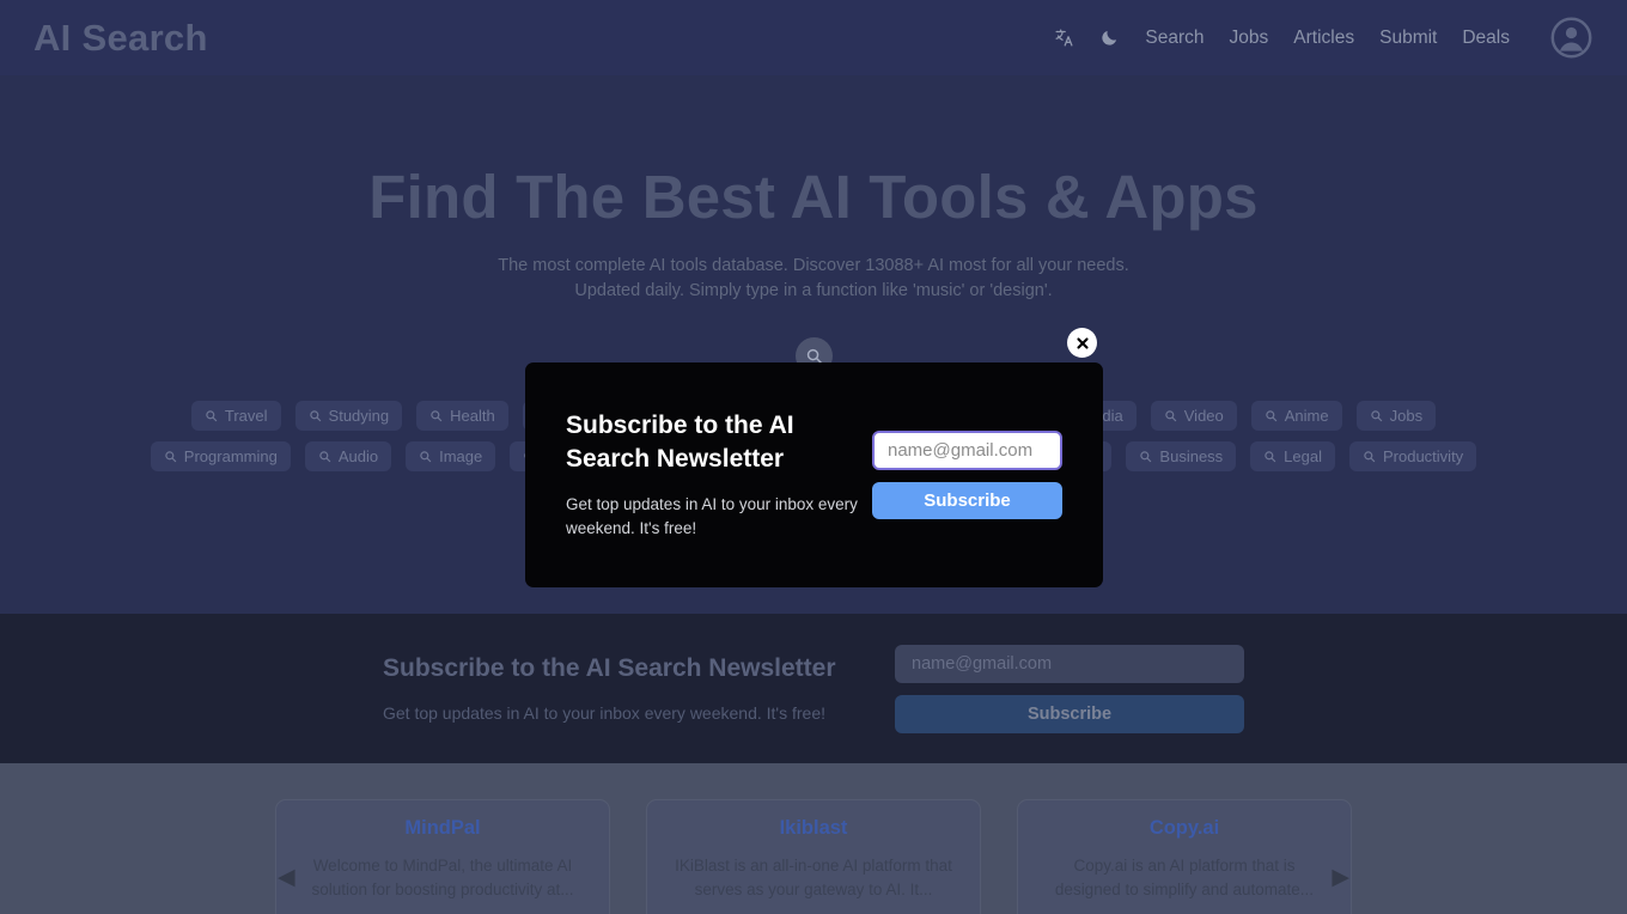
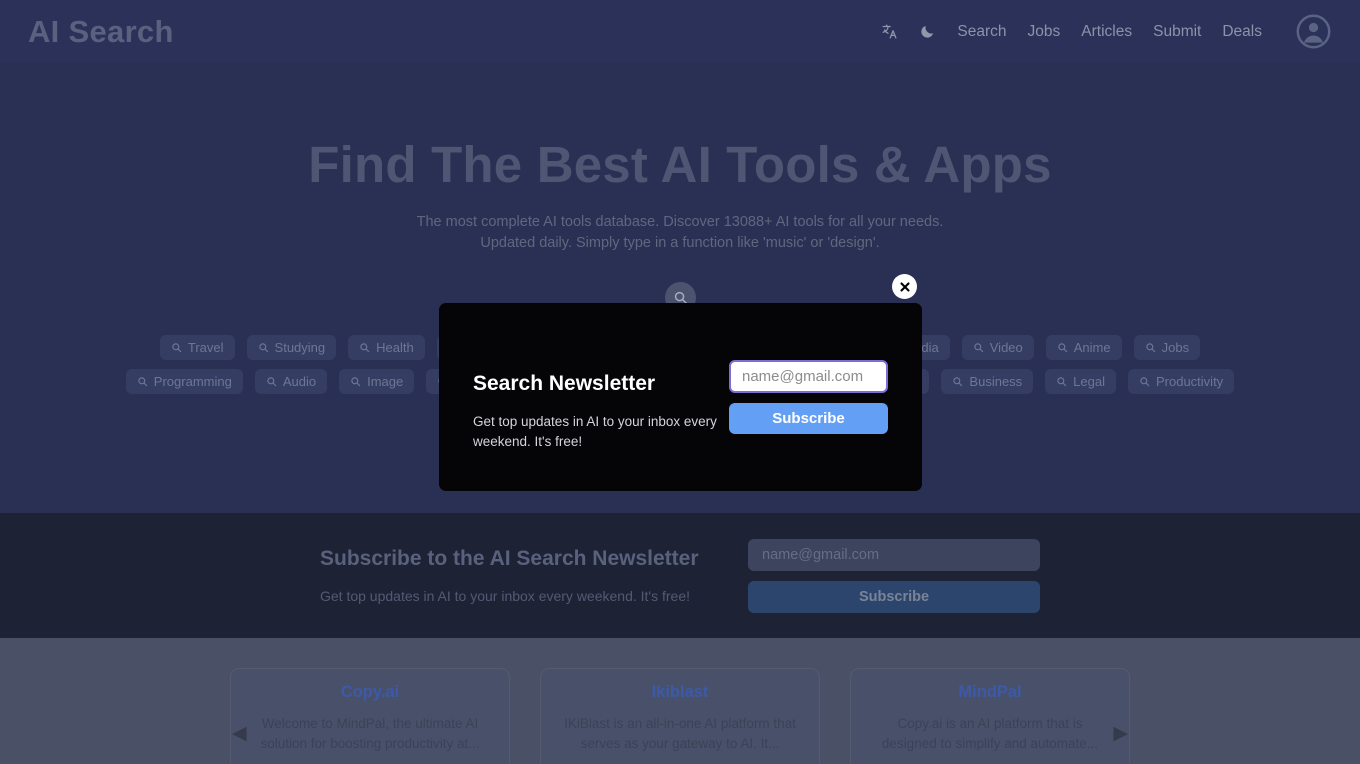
  AI Search
  Search
  Jobs
  Articles
  Submit
  Deals
  Find The Best AI Tools & Apps
- The most complete AI tools database. Discover 13088+ AI most for all your needs.
+ The most complete AI tools database. Discover 13088+ AI tools for all your needs.
  Updated daily. Simply type in a function like 'music' or 'design'.
  Travel
  Studying
  Health
  Video
  Anime
  Jobs
  Programming
  Audio
  Image
  Business
  Legal
  Productivity
  Subscribe to the AI Search Newsletter
  Get top updates in AI to your inbox every weekend. It's free!
  name@gmail.com
  Subscribe
  ◀
- MindPal
+ Copy.ai
  Ikiblast
- Copy.ai
+ MindPal
  ▶
- Subscribe to the AI
  Search Newsletter
  Get top updates in AI to your inbox every weekend. It's free!
  name@gmail.com
  Subscribe
